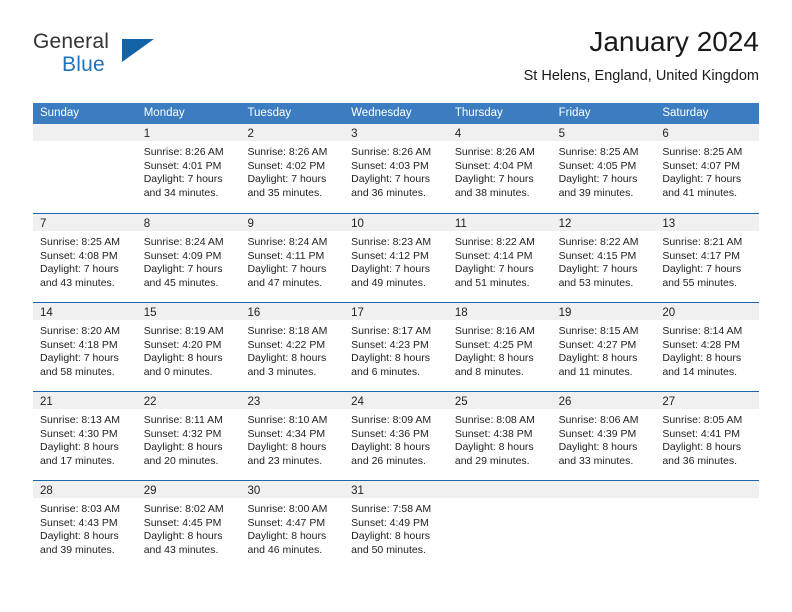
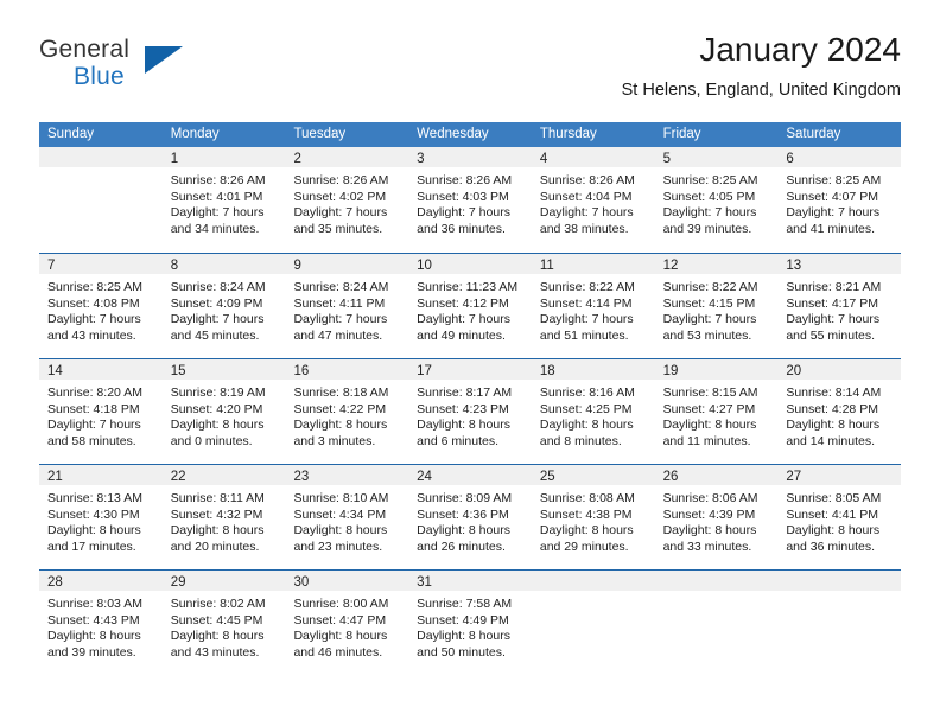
  General
  Blue
  January 2024
  St Helens, England, United Kingdom
  Sunday
  Monday
  Tuesday
  Wednesday
  Thursday
  Friday
  Saturday
  1
  Sunrise: 8:26 AM
  Sunset: 4:01 PM
  Daylight: 7 hours
  and 34 minutes.
  2
  Sunrise: 8:26 AM
  Sunset: 4:02 PM
  Daylight: 7 hours
  and 35 minutes.
  3
  Sunrise: 8:26 AM
  Sunset: 4:03 PM
  Daylight: 7 hours
  and 36 minutes.
  4
  Sunrise: 8:26 AM
  Sunset: 4:04 PM
  Daylight: 7 hours
  and 38 minutes.
  5
  Sunrise: 8:25 AM
  Sunset: 4:05 PM
  Daylight: 7 hours
  and 39 minutes.
  6
  Sunrise: 8:25 AM
  Sunset: 4:07 PM
  Daylight: 7 hours
  and 41 minutes.
  7
  Sunrise: 8:25 AM
  Sunset: 4:08 PM
  Daylight: 7 hours
  and 43 minutes.
  8
  Sunrise: 8:24 AM
  Sunset: 4:09 PM
  Daylight: 7 hours
  and 45 minutes.
  9
  Sunrise: 8:24 AM
  Sunset: 4:11 PM
  Daylight: 7 hours
  and 47 minutes.
  10
- Sunrise: 8:23 AM
+ Sunrise: 11:23 AM
  Sunset: 4:12 PM
  Daylight: 7 hours
  and 49 minutes.
  11
  Sunrise: 8:22 AM
  Sunset: 4:14 PM
  Daylight: 7 hours
  and 51 minutes.
  12
  Sunrise: 8:22 AM
  Sunset: 4:15 PM
  Daylight: 7 hours
  and 53 minutes.
  13
  Sunrise: 8:21 AM
  Sunset: 4:17 PM
  Daylight: 7 hours
  and 55 minutes.
  14
  Sunrise: 8:20 AM
  Sunset: 4:18 PM
  Daylight: 7 hours
  and 58 minutes.
  15
  Sunrise: 8:19 AM
  Sunset: 4:20 PM
  Daylight: 8 hours
  and 0 minutes.
  16
  Sunrise: 8:18 AM
  Sunset: 4:22 PM
  Daylight: 8 hours
  and 3 minutes.
  17
  Sunrise: 8:17 AM
  Sunset: 4:23 PM
  Daylight: 8 hours
  and 6 minutes.
  18
  Sunrise: 8:16 AM
  Sunset: 4:25 PM
  Daylight: 8 hours
  and 8 minutes.
  19
  Sunrise: 8:15 AM
  Sunset: 4:27 PM
  Daylight: 8 hours
  and 11 minutes.
  20
  Sunrise: 8:14 AM
  Sunset: 4:28 PM
  Daylight: 8 hours
  and 14 minutes.
  21
  Sunrise: 8:13 AM
  Sunset: 4:30 PM
  Daylight: 8 hours
  and 17 minutes.
  22
  Sunrise: 8:11 AM
  Sunset: 4:32 PM
  Daylight: 8 hours
  and 20 minutes.
  23
  Sunrise: 8:10 AM
  Sunset: 4:34 PM
  Daylight: 8 hours
  and 23 minutes.
  24
  Sunrise: 8:09 AM
  Sunset: 4:36 PM
  Daylight: 8 hours
  and 26 minutes.
  25
  Sunrise: 8:08 AM
  Sunset: 4:38 PM
  Daylight: 8 hours
  and 29 minutes.
  26
  Sunrise: 8:06 AM
  Sunset: 4:39 PM
  Daylight: 8 hours
  and 33 minutes.
  27
  Sunrise: 8:05 AM
  Sunset: 4:41 PM
  Daylight: 8 hours
  and 36 minutes.
  28
  Sunrise: 8:03 AM
  Sunset: 4:43 PM
  Daylight: 8 hours
  and 39 minutes.
  29
  Sunrise: 8:02 AM
  Sunset: 4:45 PM
  Daylight: 8 hours
  and 43 minutes.
  30
  Sunrise: 8:00 AM
  Sunset: 4:47 PM
  Daylight: 8 hours
  and 46 minutes.
  31
  Sunrise: 7:58 AM
  Sunset: 4:49 PM
  Daylight: 8 hours
  and 50 minutes.
